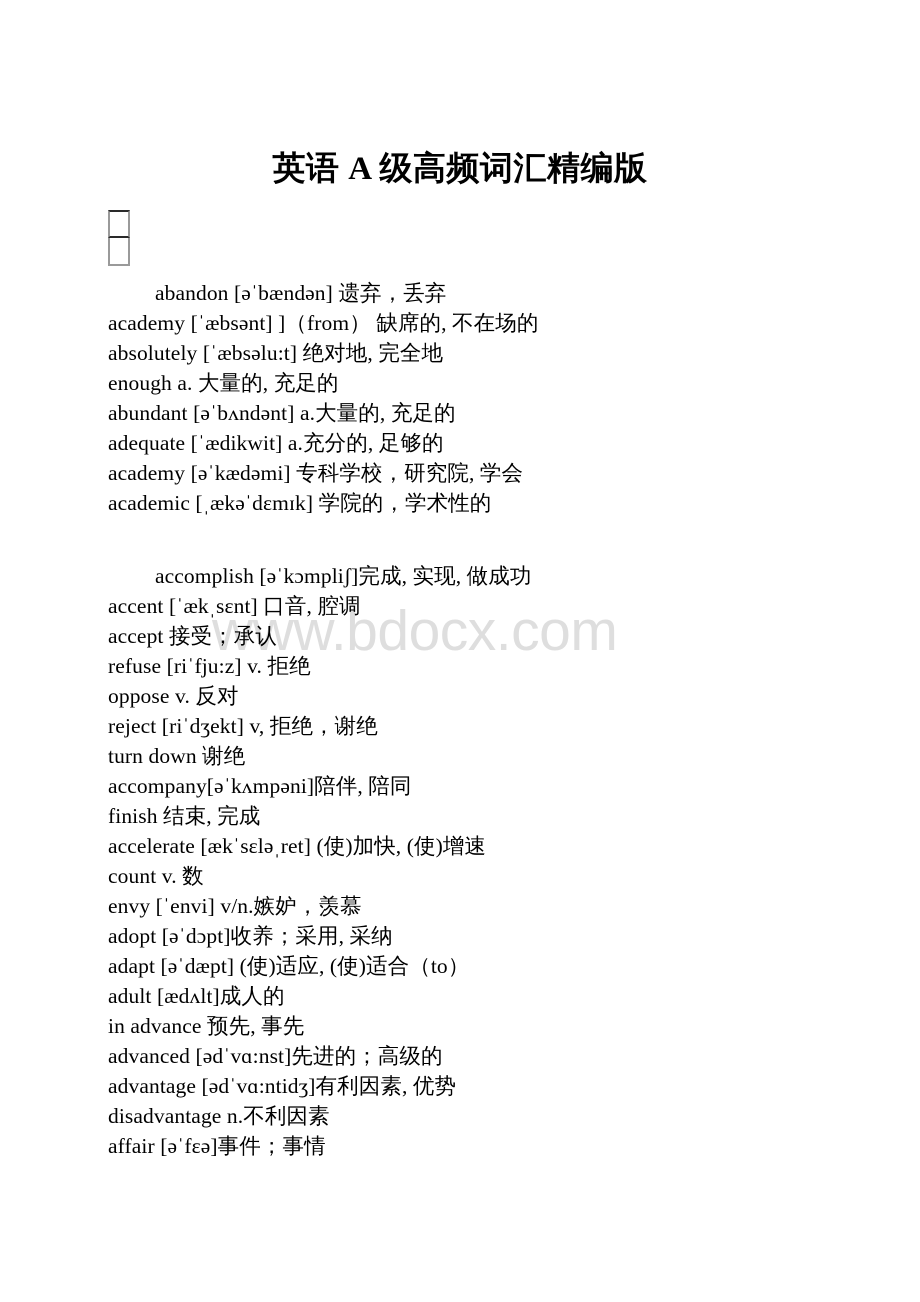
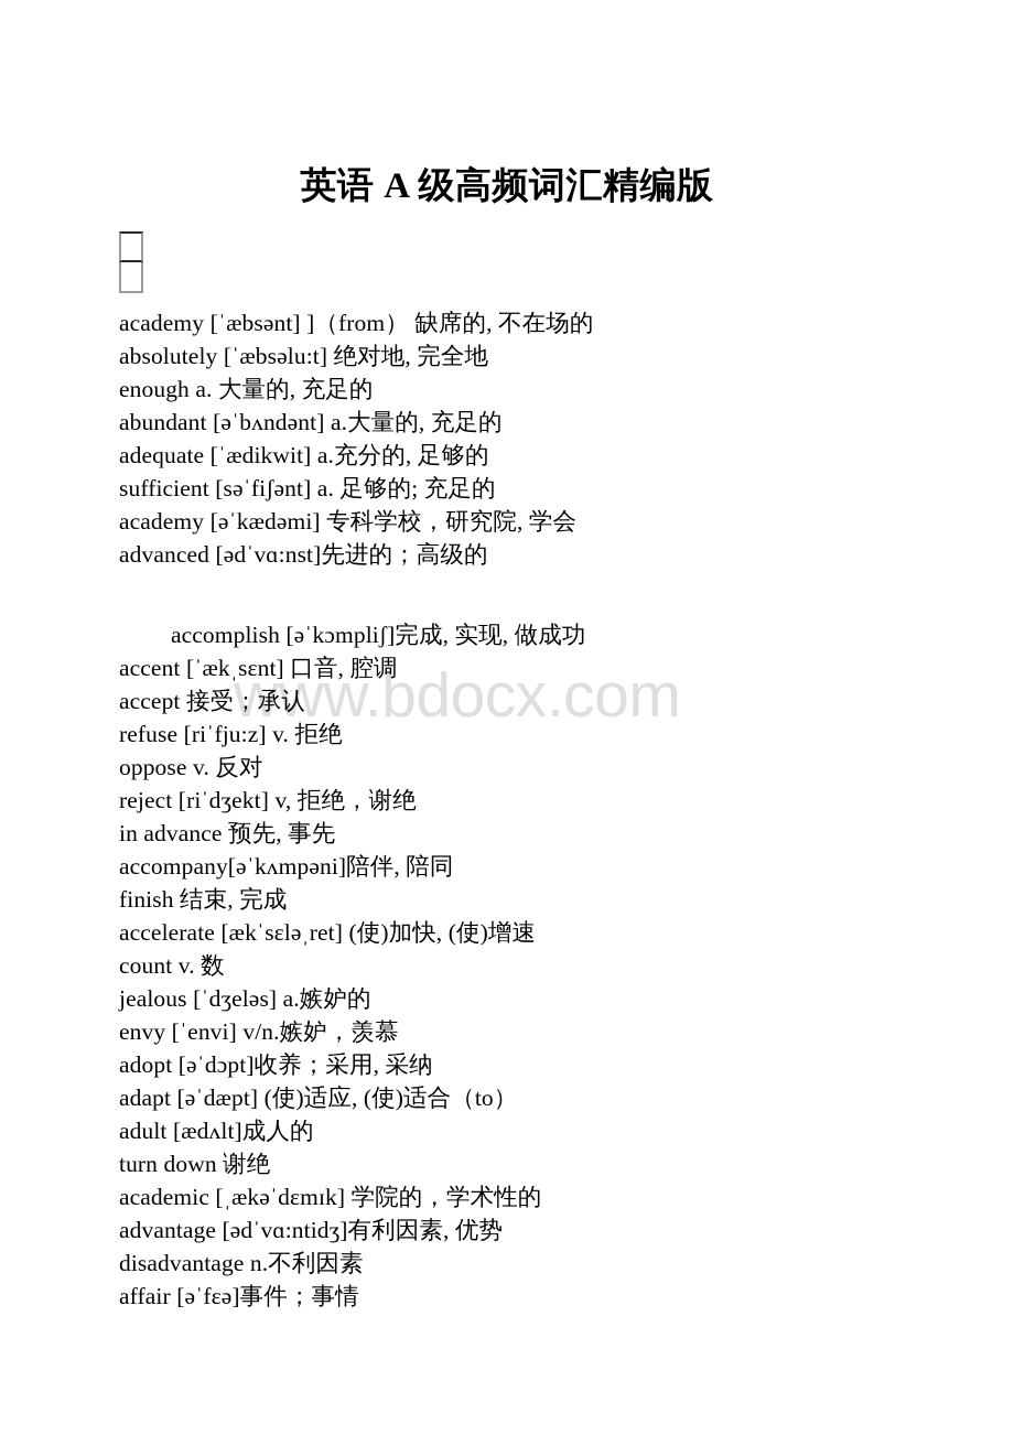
  www.bdocx.com
  英语 A 级高频词汇精编版
- abandon [əˈbændən] 遗弃，丢弃
  academy [ˈæbsənt] ]（from） 缺席的, 不在场的
  absolutely [ˈæbsəlu:t] 绝对地, 完全地
  enough a. 大量的, 充足的
  abundant [əˈbʌndənt] a.大量的, 充足的
  adequate [ˈædikwit] a.充分的, 足够的
+ sufficient [səˈfiʃənt] a. 足够的; 充足的
  academy [əˈkædəmi] 专科学校，研究院, 学会
- academic [ˌækəˈdɛmɪk] 学院的，学术性的
+ advanced [ədˈvɑ:nst]先进的；高级的
  accomplish [əˈkɔmpliʃ]完成, 实现, 做成功
  accent [ˈækˌsɛnt] 口音, 腔调
  accept 接受；承认
  refuse [riˈfju:z] v. 拒绝
  oppose v. 反对
  reject [riˈdʒekt] v, 拒绝，谢绝
- turn down 谢绝
+ in advance 预先, 事先
  accompany[əˈkʌmpəni]陪伴, 陪同
  finish 结束, 完成
  accelerate [ækˈsɛləˌret] (使)加快, (使)增速
  count v. 数
+ jealous [ˈdʒeləs] a.嫉妒的
  envy [ˈenvi] v/n.嫉妒，羡慕
  adopt [əˈdɔpt]收养；采用, 采纳
  adapt [əˈdæpt] (使)适应, (使)适合（to）
  adult [ædʌlt]成人的
- in advance 预先, 事先
+ turn down 谢绝
- advanced [ədˈvɑ:nst]先进的；高级的
+ academic [ˌækəˈdɛmɪk] 学院的，学术性的
  advantage [ədˈvɑ:ntidʒ]有利因素, 优势
  disadvantage n.不利因素
  affair [əˈfɛə]事件；事情
